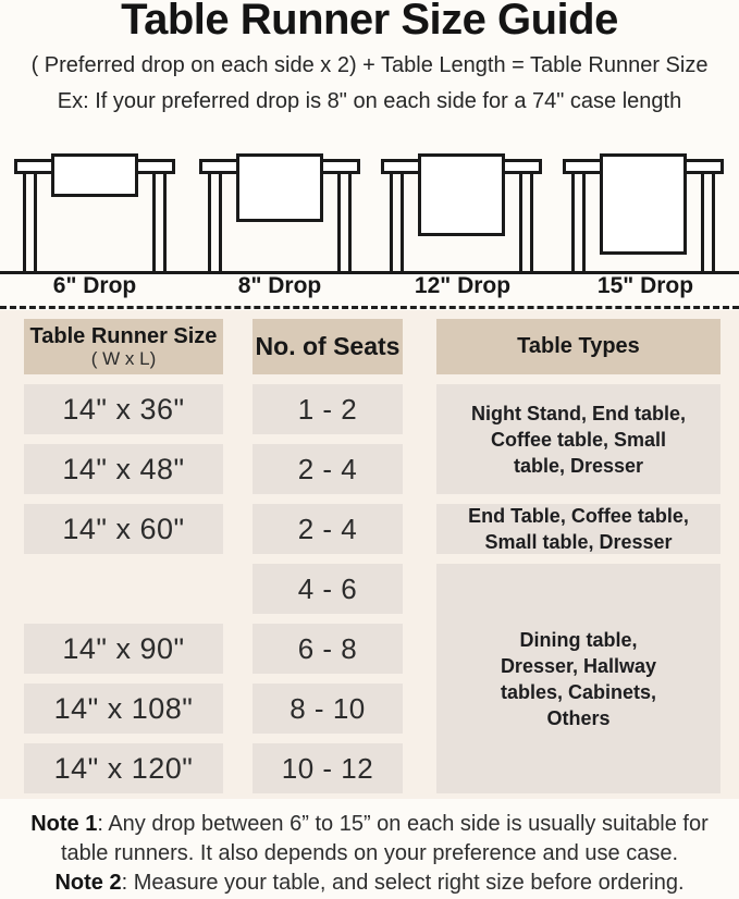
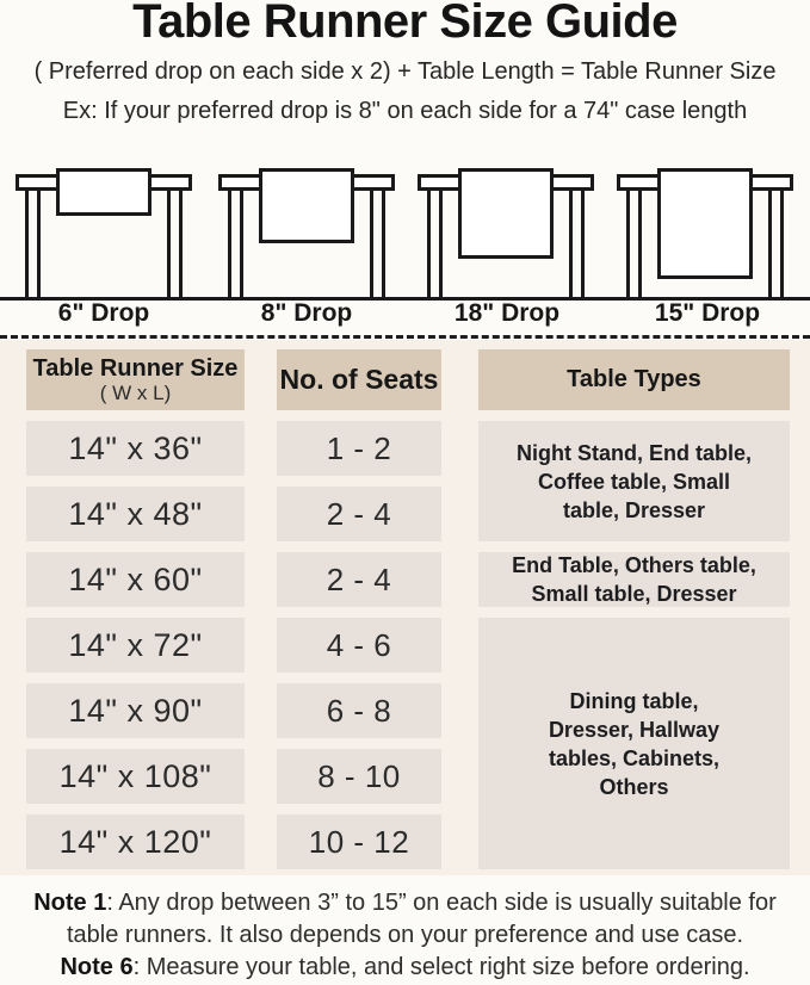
  Table Runner Size Guide
  ( Preferred drop on each side x 2) + Table Length = Table Runner Size
  Ex: If your preferred drop is 8" on each side for a 74" case length
  6" Drop
  8" Drop
- 12" Drop
+ 18" Drop
  15" Drop
  Table Runner Size
  ( W x L)
  No. of Seats
  Table Types
  14" x 36"
  14" x 48"
  14" x 60"
+ 14" x 72"
  14" x 90"
  14" x 108"
  14" x 120"
  1 - 2
  2 - 4
  2 - 4
  4 - 6
  6 - 8
  8 - 10
  10 - 12
  Night Stand, End table, Coffee table, Small table, Dresser
- End Table, Coffee table, Small table, Dresser
+ End Table, Others table, Small table, Dresser
  Dining table, Dresser, Hallway tables, Cabinets, Others
- Note 1: Any drop between 6” to 15” on each side is usually suitable for
+ Note 1: Any drop between 3” to 15” on each side is usually suitable for
  table runners. It also depends on your preference and use case.
- Note 2: Measure your table, and select right size before ordering.
+ Note 6: Measure your table, and select right size before ordering.
